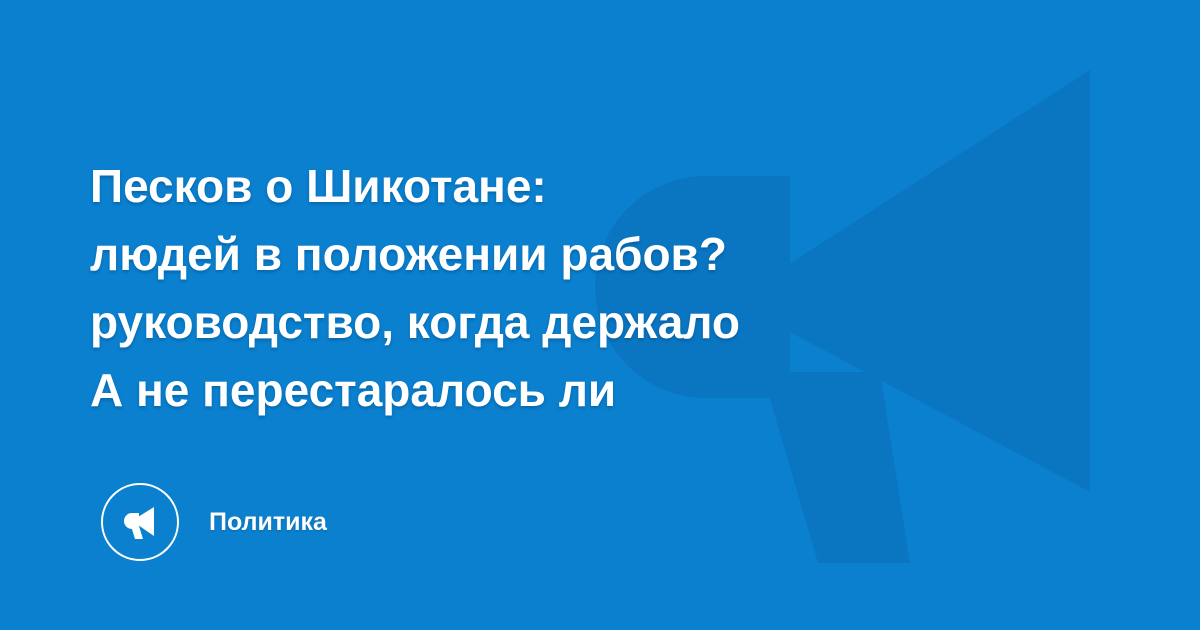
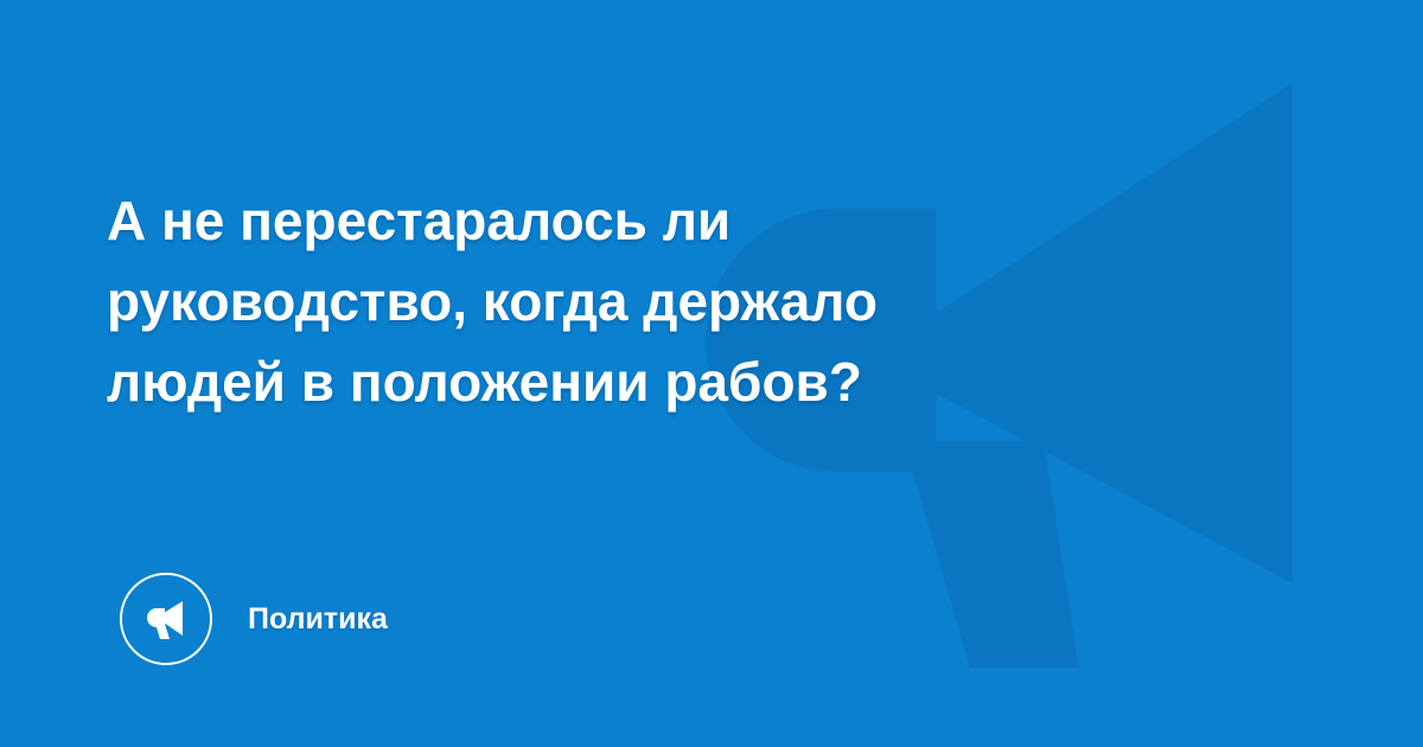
- Песков о Шикотане:
- людей в положении рабов?
+ А не перестаралось ли
  руководство, когда держало
- А не перестаралось ли
+ людей в положении рабов?
  Политика
